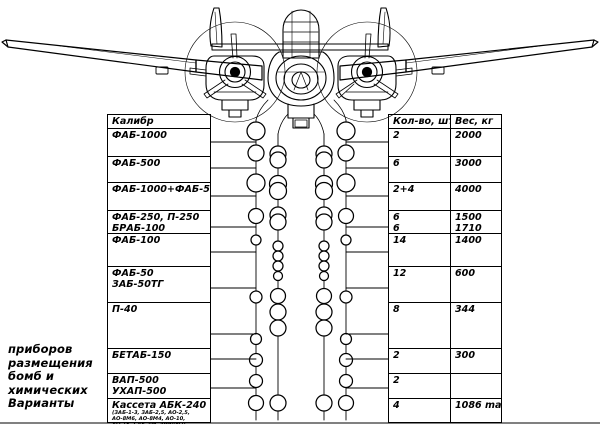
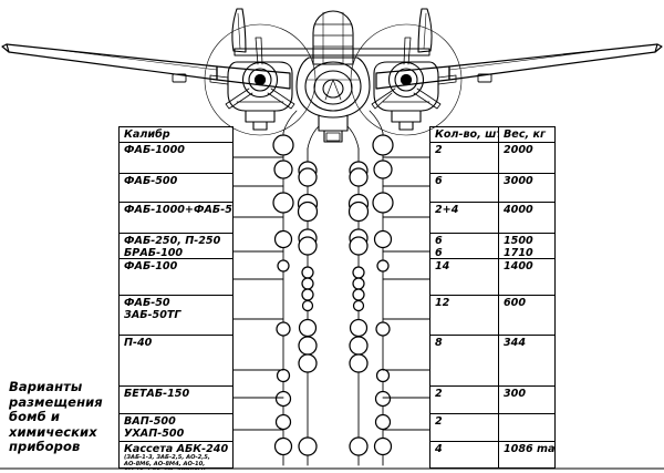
- приборов
+ Варианты
  размещения
  бомб и
  химических
- Варианты
+ приборов
  Калибр
  ФАБ-1000
  ФАБ-500
  ФАБ-1000+ФАБ-5
  ФАБ-250, П-250
  БРАБ-100
  ФАБ-100
  ФАБ-50
  ЗАБ-50ТГ
  П-40
  БЕТАБ-150
  ВАП-500
  УХАП-500
  Кассета АБК-240
  Кол-во, ш
  Вес, кг
  2
  2000
  6
  3000
  2+4
  4000
  6
  6
  1500
  1710
  14
  1400
  12
  600
  8
  344
  2
  300
  2
  4
  1086 ma
